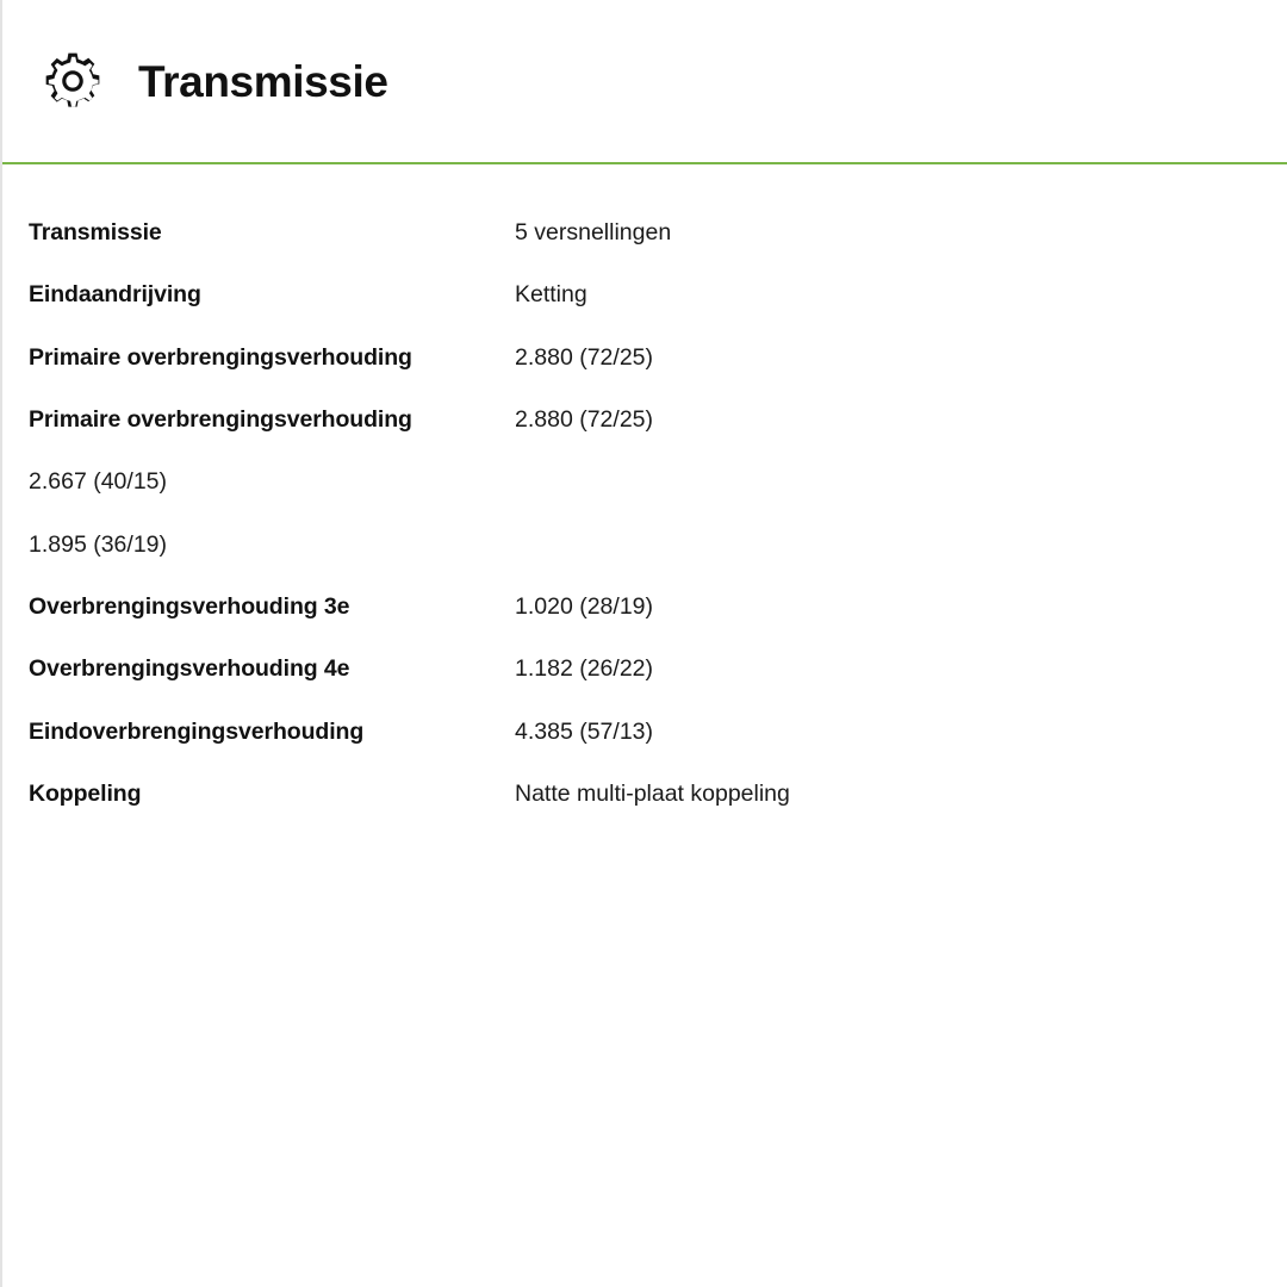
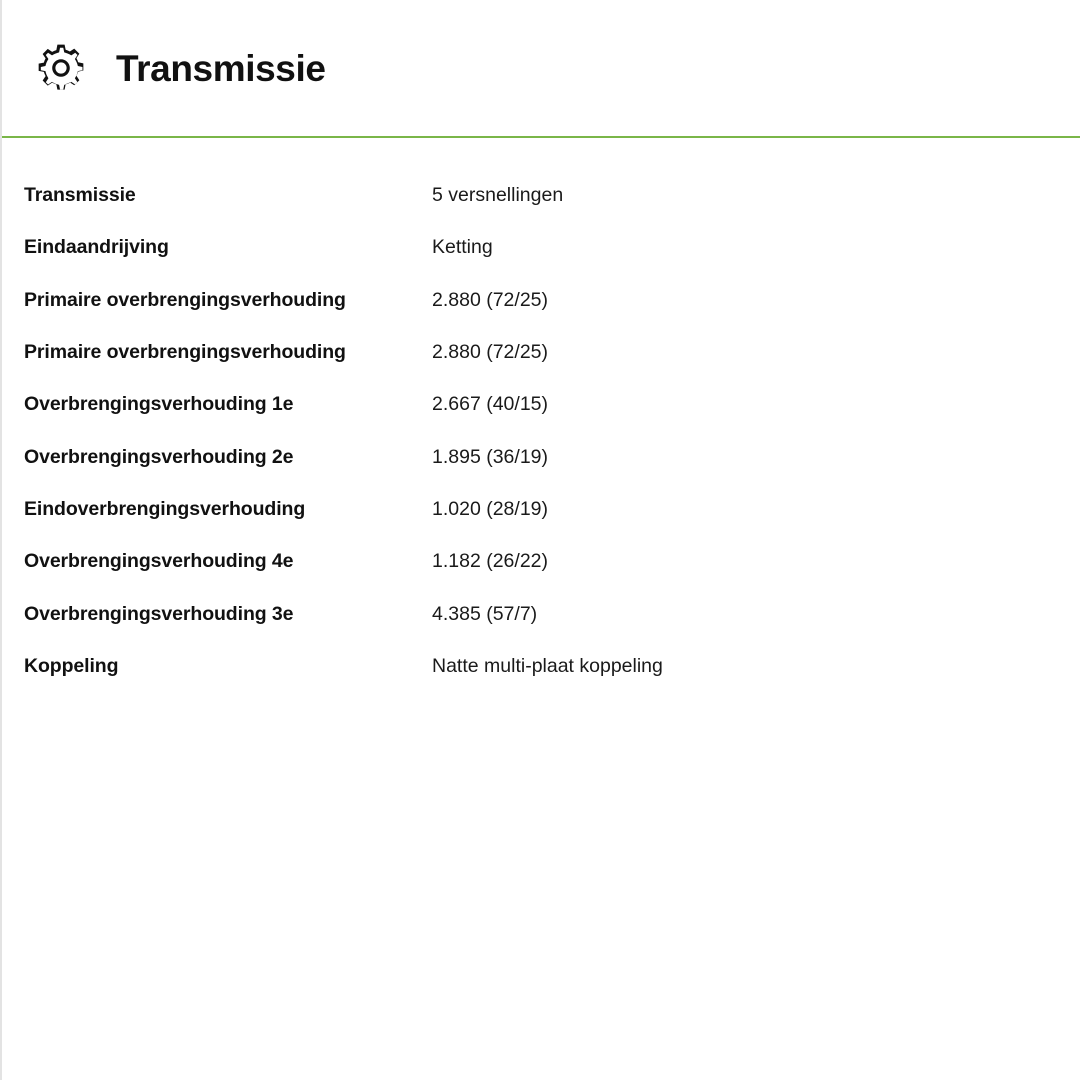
  Transmissie
  Transmissie
  5 versnellingen
  Eindaandrijving
  Ketting
  Primaire overbrengingsverhouding
  2.880 (72/25)
  Primaire overbrengingsverhouding
  2.880 (72/25)
+ Overbrengingsverhouding 1e
  2.667 (40/15)
+ Overbrengingsverhouding 2e
  1.895 (36/19)
- Overbrengingsverhouding 3e
+ Eindoverbrengingsverhouding
  1.020 (28/19)
  Overbrengingsverhouding 4e
  1.182 (26/22)
- Eindoverbrengingsverhouding
+ Overbrengingsverhouding 3e
- 4.385 (57/13)
+ 4.385 (57/7)
  Koppeling
  Natte multi-plaat koppeling
